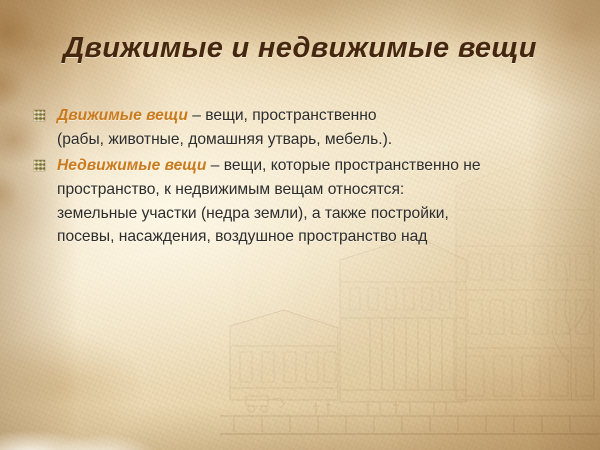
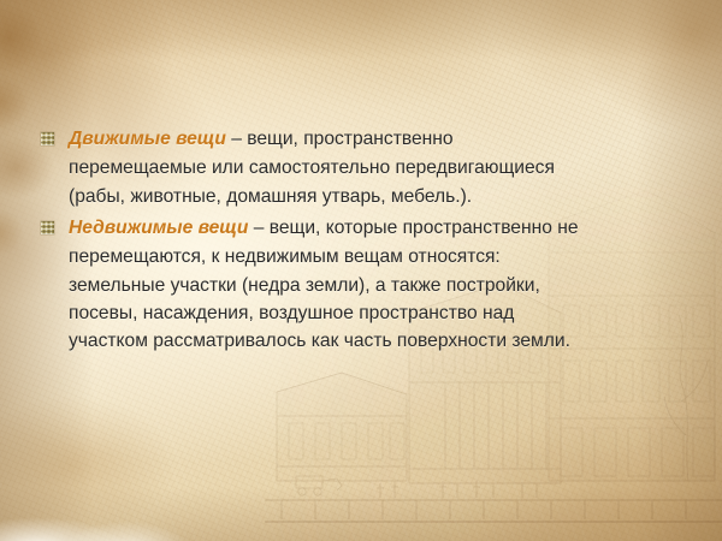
- Движимые и недвижимые вещи
  Движимые вещи – вещи, пространственно
+ перемещаемые или самостоятельно передвигающиеся
  (рабы, животные, домашняя утварь, мебель.).
  Недвижимые вещи – вещи, которые пространственно не
- пространство, к недвижимым вещам относятся:
+ перемещаются, к недвижимым вещам относятся:
  земельные участки (недра земли), а также постройки,
  посевы, насаждения, воздушное пространство над
+ участком рассматривалось как часть поверхности земли.
